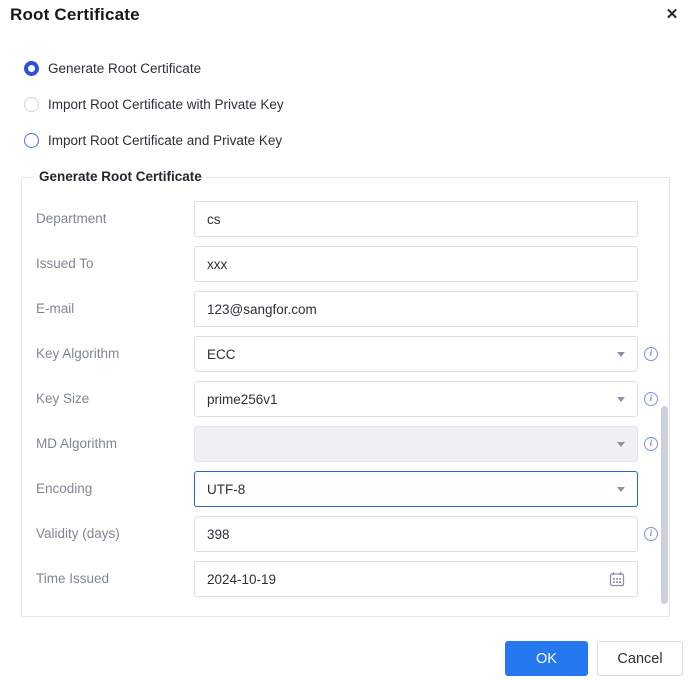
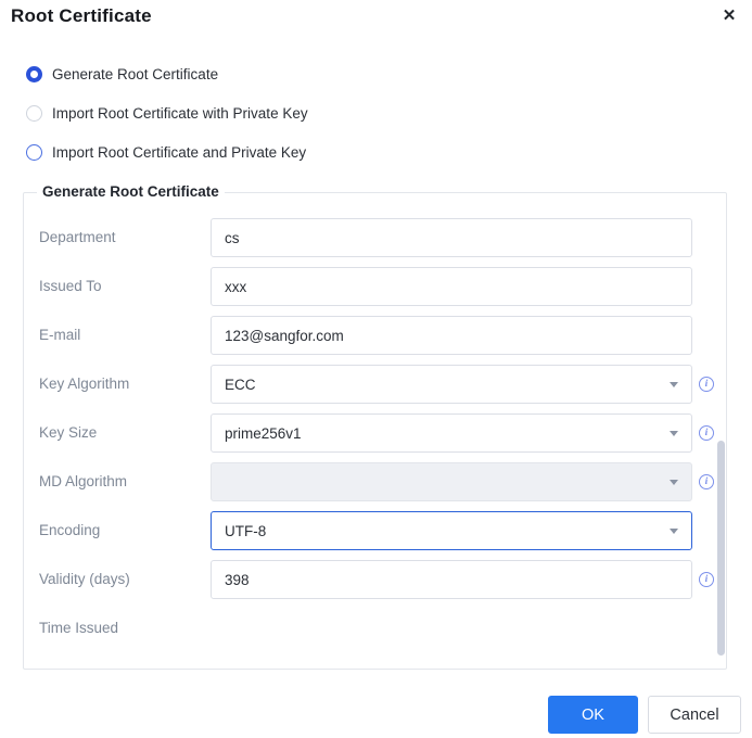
  Root Certificate
  ✕
  Generate Root Certificate
  Import Root Certificate with Private Key
  Import Root Certificate and Private Key
  Generate Root Certificate
  Department
  cs
  Issued To
  xxx
  E-mail
  123@sangfor.com
  Key Algorithm
  ECC
  i
  Key Size
  prime256v1
  i
  MD Algorithm
  i
  Encoding
  UTF-8
  Validity (days)
  398
  i
  Time Issued
- 2024-10-19
  OK
  Cancel
